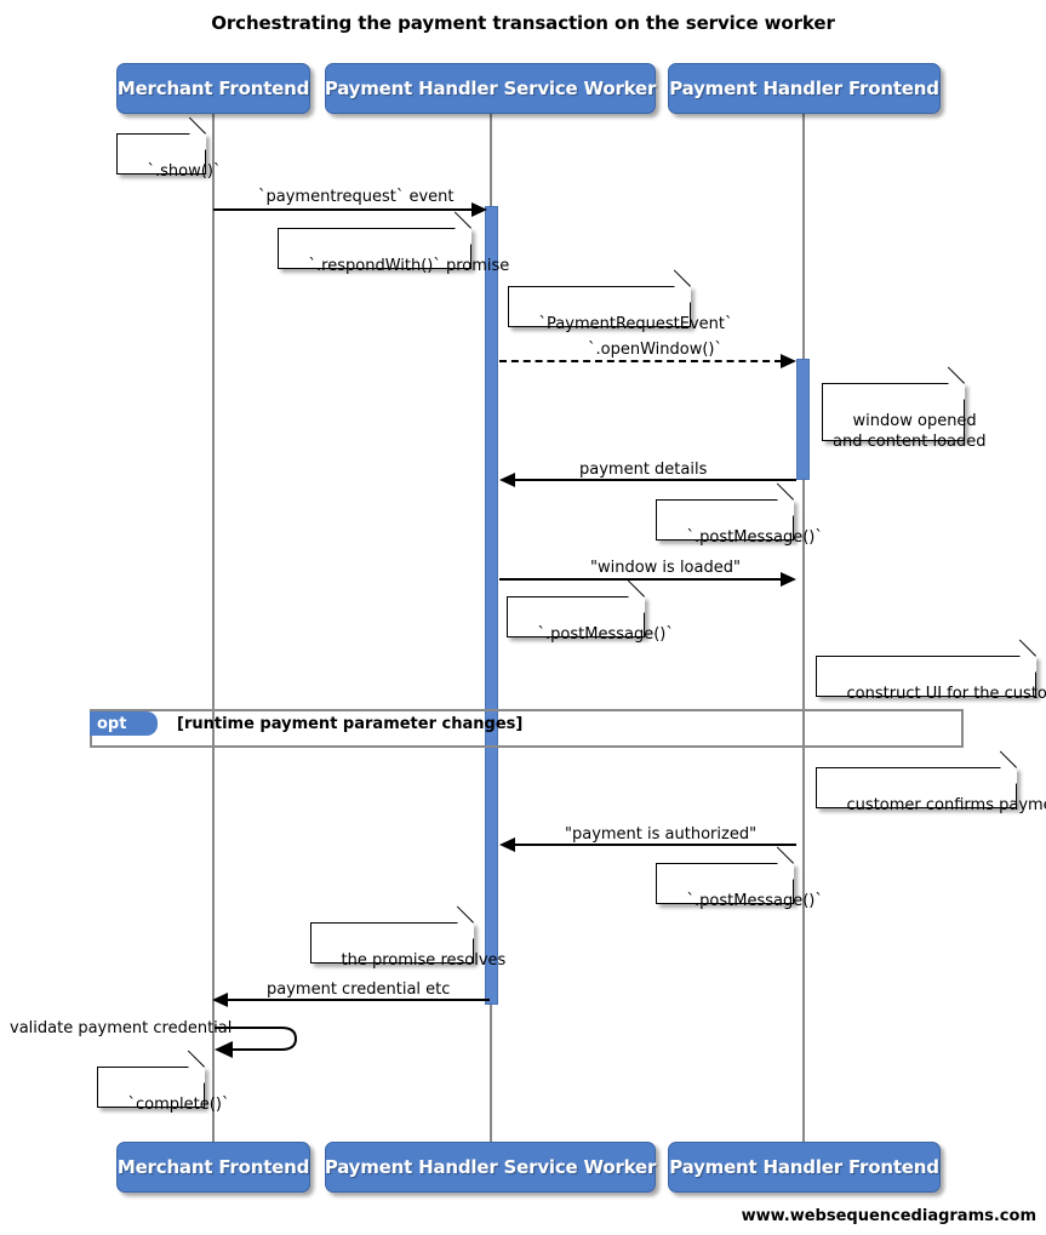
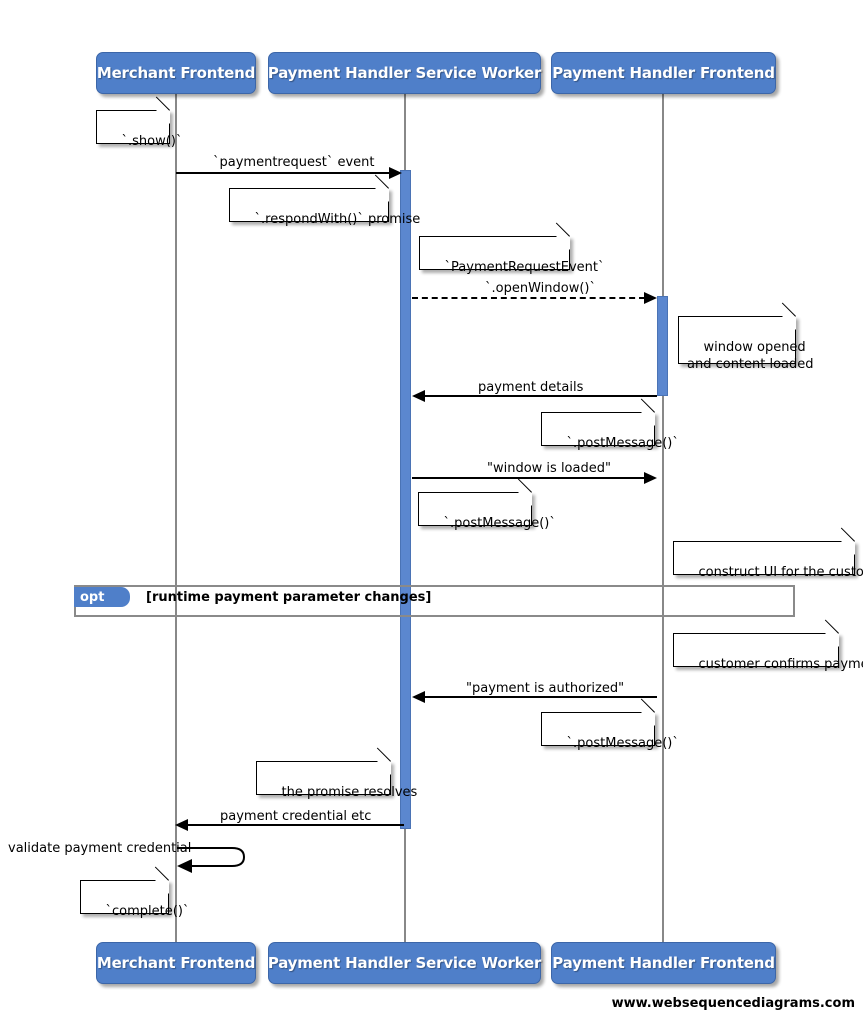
- Orchestrating the payment transaction on the service worker
  Merchant Frontend
  Payment Handler Service Worker
  Payment Handler Frontend
  `.show()`
  `paymentrequest` event
  `.respondWith()` promise
  `PaymentRequestEvent`
  `.openWindow()`
  window opened
  and content loaded
  payment details
  `.postMessage()`
  "window is loaded"
  `.postMessage()`
  construct UI for the custo
  opt
  [runtime payment parameter changes]
  customer confirms paym
  "payment is authorized"
  `.postMessage()`
  the promise resolves
  payment credential etc
  validate payment credent
  `complete()`
  Merchant Frontend
  Payment Handler Service Worker
  Payment Handler Frontend
  www.websequencediagrams.com
